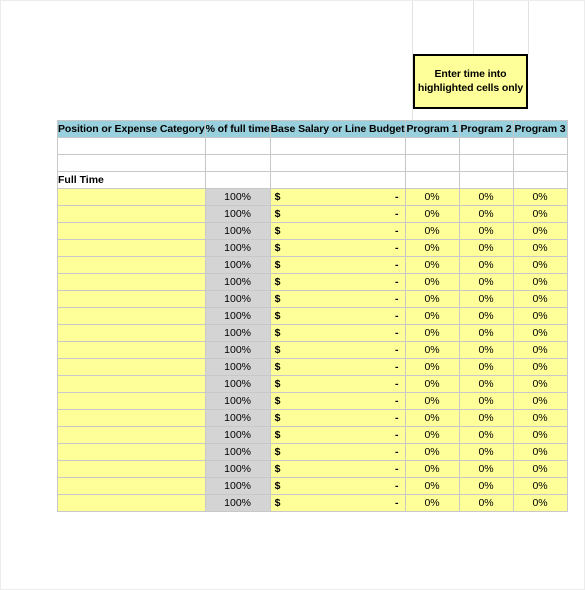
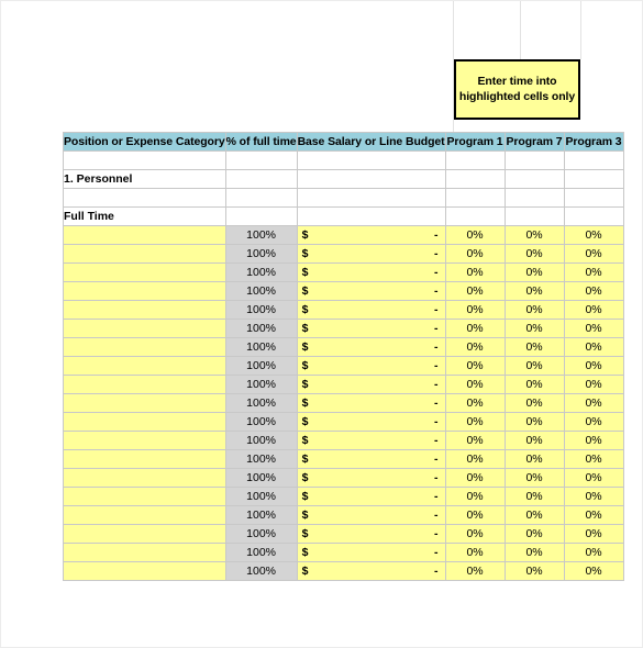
  Enter time into highlighted cells only
- Position or Expense Category	% of full time	Base Salary or Line Budget	Program 1	Program 2	Program 3
+ Position or Expense Category	% of full time	Base Salary or Line Budget	Program 1	Program 7	Program 3
+ 1. Personnel
  Full Time
  	100%	$ -	0%	0%	0%
  	100%	$ -	0%	0%	0%
  	100%	$ -	0%	0%	0%
  	100%	$ -	0%	0%	0%
  	100%	$ -	0%	0%	0%
  	100%	$ -	0%	0%	0%
  	100%	$ -	0%	0%	0%
  	100%	$ -	0%	0%	0%
  	100%	$ -	0%	0%	0%
  	100%	$ -	0%	0%	0%
  	100%	$ -	0%	0%	0%
  	100%	$ -	0%	0%	0%
  	100%	$ -	0%	0%	0%
  	100%	$ -	0%	0%	0%
  	100%	$ -	0%	0%	0%
  	100%	$ -	0%	0%	0%
  	100%	$ -	0%	0%	0%
  	100%	$ -	0%	0%	0%
  	100%	$ -	0%	0%	0%
